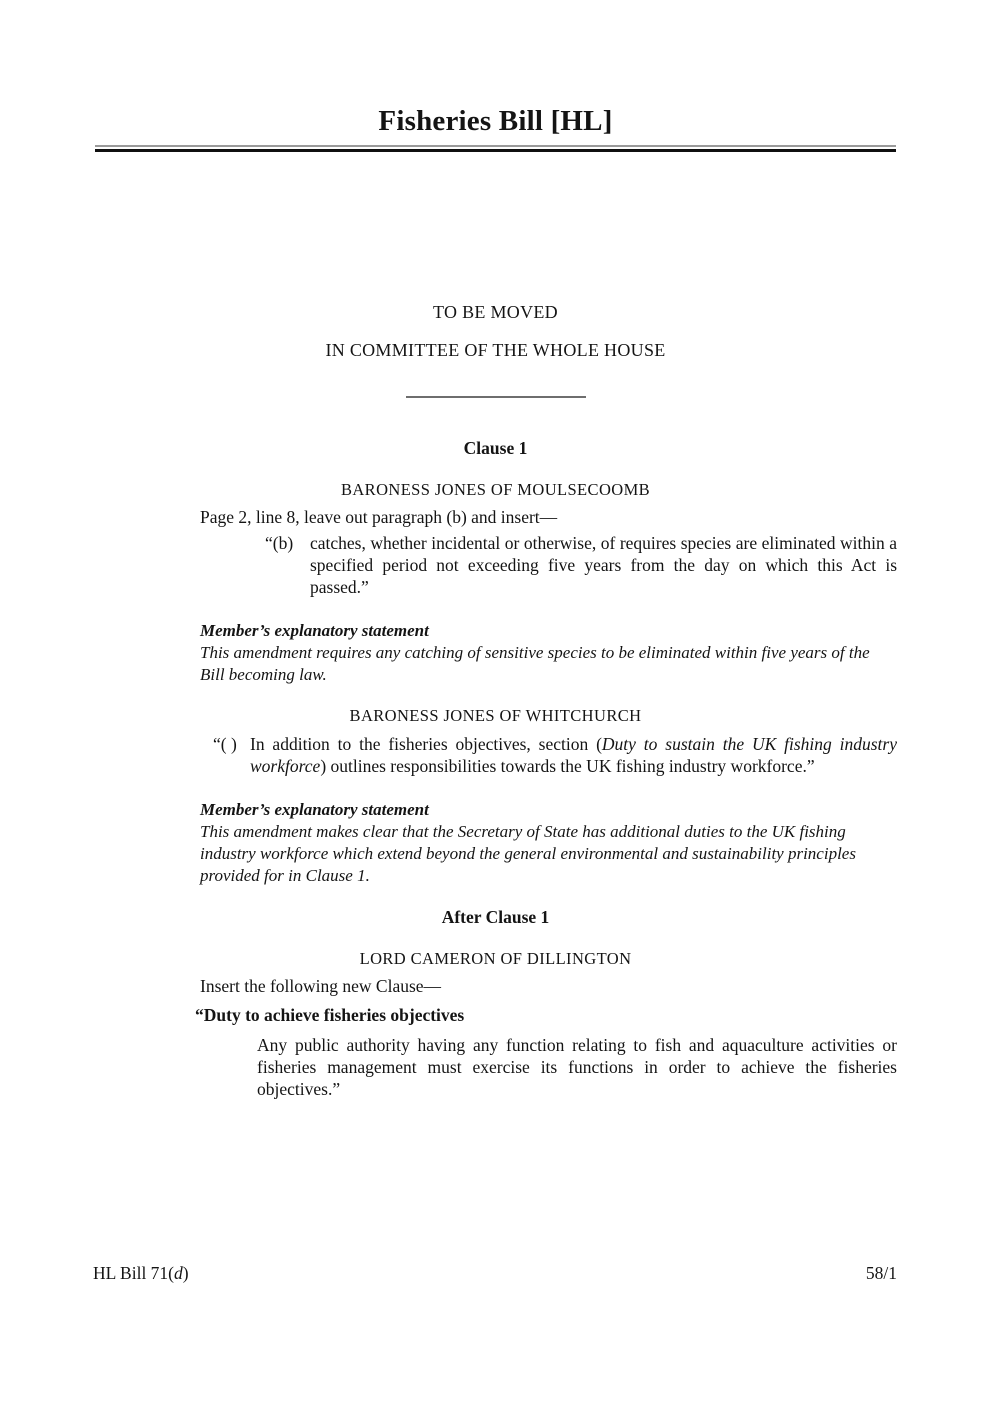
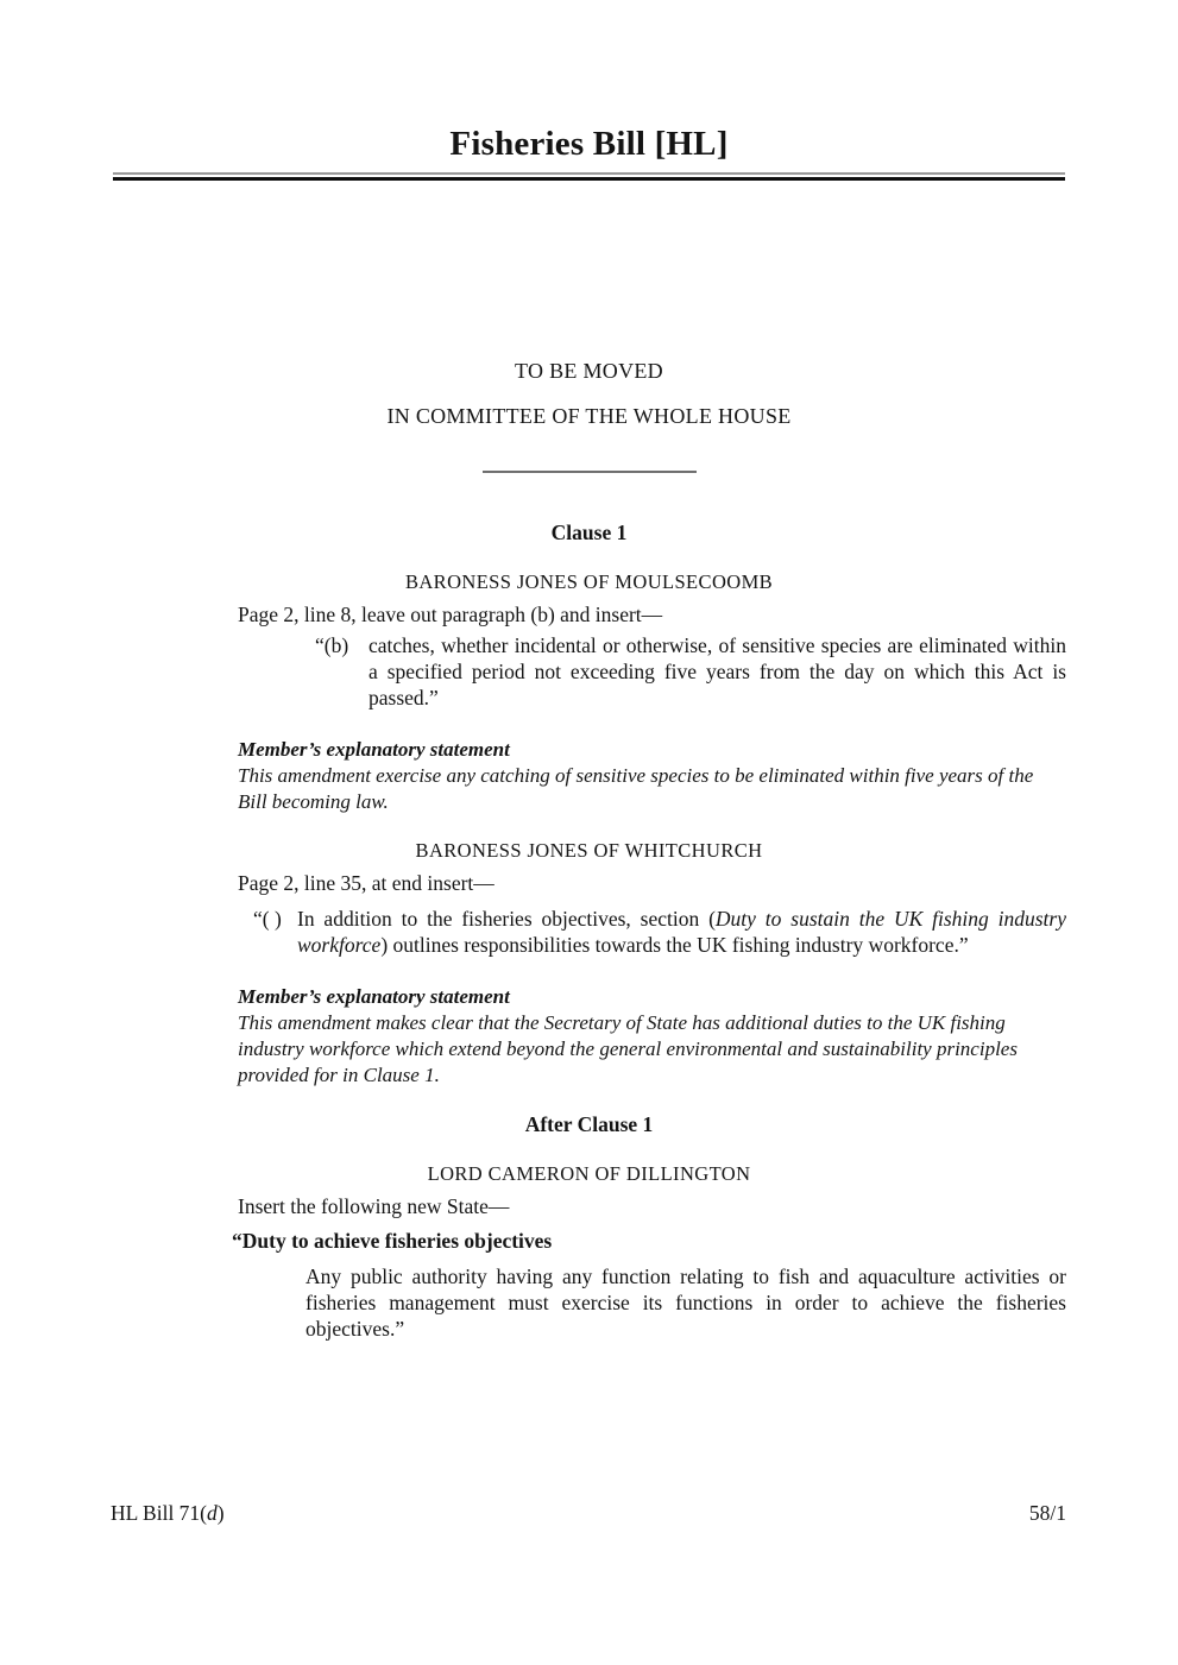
  Fisheries Bill [HL]
  TO BE MOVED
  IN COMMITTEE OF THE WHOLE HOUSE
  Clause 1
  BARONESS JONES OF MOULSECOOMB
  Page 2, line 8, leave out paragraph (b) and insert—
  “(b)
- catches, whether incidental or otherwise, of requires species are eliminated within a specified period not exceeding five years from the day on which this Act is passed.”
+ catches, whether incidental or otherwise, of sensitive species are eliminated within a specified period not exceeding five years from the day on which this Act is passed.”
  Member’s explanatory statement
- This amendment requires any catching of sensitive species to be eliminated within five years of the Bill becoming law.
+ This amendment exercise any catching of sensitive species to be eliminated within five years of the Bill becoming law.
  BARONESS JONES OF WHITCHURCH
+ Page 2, line 35, at end insert—
  “( )
  In addition to the fisheries objectives, section (Duty to sustain the UK fishing industry workforce) outlines responsibilities towards the UK fishing industry workforce.”
  Member’s explanatory statement
  This amendment makes clear that the Secretary of State has additional duties to the UK fishing industry workforce which extend beyond the general environmental and sustainability principles provided for in Clause 1.
  After Clause 1
  LORD CAMERON OF DILLINGTON
- Insert the following new Clause—
+ Insert the following new State—
  “Duty to achieve fisheries objectives
  Any public authority having any function relating to fish and aquaculture activities or fisheries management must exercise its functions in order to achieve the fisheries objectives.”
  HL Bill 71(d)
  58/1
